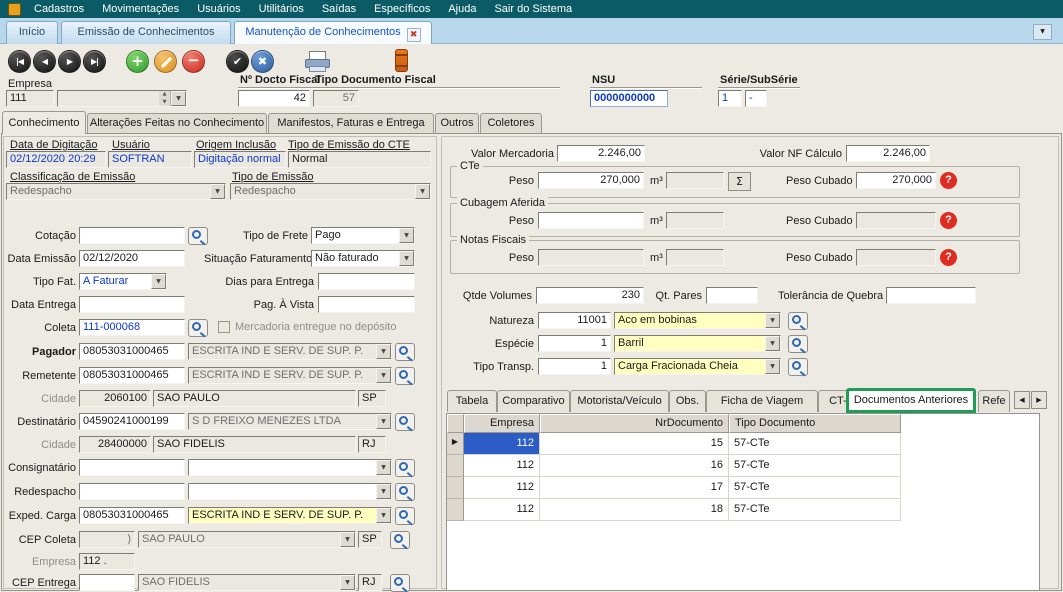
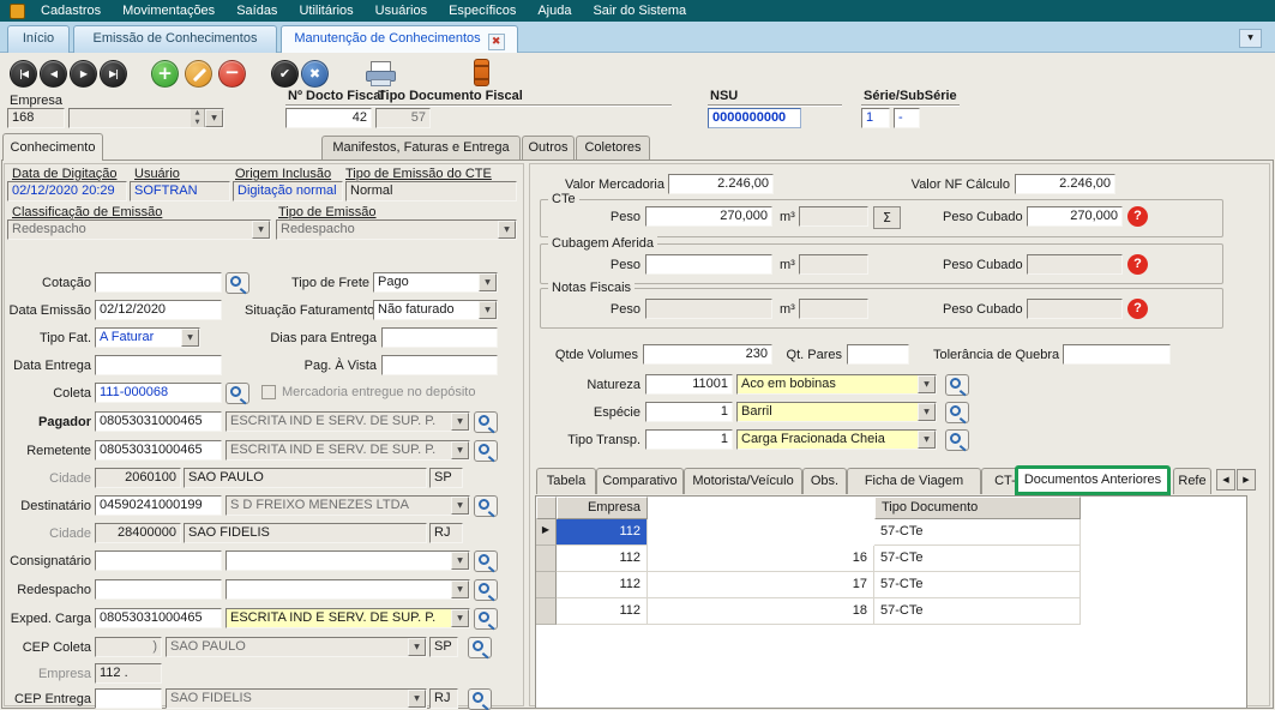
  Cadastros
  Movimentações
- Usuários
+ Saídas
  Utilitários
- Saídas
+ Usuários
  Específicos
  Ajuda
  Sair do Sistema
  Início
  Emissão de Conhecimentos
  Manutenção de Conhecimentos ✖
  |◀
  ◀
  ▶
  ▶|
  +
  −
  ✔
  ✖
  Empresa
- 111
+ 168
  Nº Docto Fiscal
  Tipo Documento Fiscal
  42
  57
  NSU
  0000000000
  Série/SubSérie
  1
  -
  Conhecimento
- Alterações Feitas no Conhecimento
  Manifestos, Faturas e Entrega
  Outros
  Coletores
  Data de Digitação
  Usuário
  Origem Inclusão
  Tipo de Emissão do CTE
  02/12/2020 20:29
  SOFTRAN
  Digitação normal
  Normal
  Classificação de Emissão
  Tipo de Emissão
  Redespacho
  Redespacho
  Cotação
  Tipo de Frete
  Pago
  Data Emissão
  02/12/2020
  Situação Faturamento
  Não faturado
  Tipo Fat.
  A Faturar
  Dias para Entrega
  Data Entrega
  Pag. À Vista
  Coleta
  111-000068
  Mercadoria entregue no depósito
  Pagador
  08053031000465
  ESCRITA IND E SERV. DE SUP. P.
  Remetente
  08053031000465
  ESCRITA IND E SERV. DE SUP. P.
  Cidade
  2060100
  SAO PAULO
  SP
  Destinatário
  04590241000199
  S D FREIXO MENEZES LTDA
  Cidade
  28400000
  SAO FIDELIS
  RJ
  Consignatário
  Redespacho
  Exped. Carga
  08053031000465
  ESCRITA IND E SERV. DE SUP. P.
  CEP Coleta
  )
  SAO PAULO
  SP
  Empresa
  112 .
  CEP Entrega
  SAO FIDELIS
  RJ
  Valor Mercadoria
  2.246,00
  Valor NF Cálculo
  2.246,00
  CTe
  Peso
  270,000
  m³
  Σ
  Peso Cubado
  270,000
  ?
  Cubagem Aferida
  Peso
  m³
  Peso Cubado
  ?
  Notas Fiscais
  Peso
  m³
  Peso Cubado
  ?
  Qtde Volumes
  230
  Qt. Pares
  Tolerância de Quebra
  Natureza
  11001
  Aco em bobinas
  Espécie
  1
  Barril
  Tipo Transp.
  1
  Carga Fracionada Cheia
  Tabela
  Comparativo
  Motorista/Veículo
  Obs.
  Ficha de Viagem
  CT-
  Documentos Anteriores
  Refe
  ◀
  ▶
  Empresa
- NrDocumento
  Tipo Documento
  ▶
  112
- 15
  57-CTe
  112
  16
  57-CTe
  112
  17
  57-CTe
  112
  18
  57-CTe
